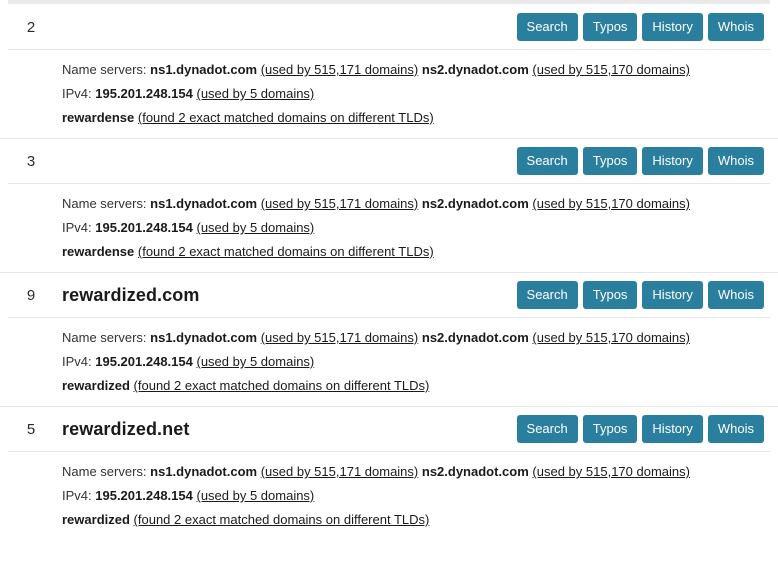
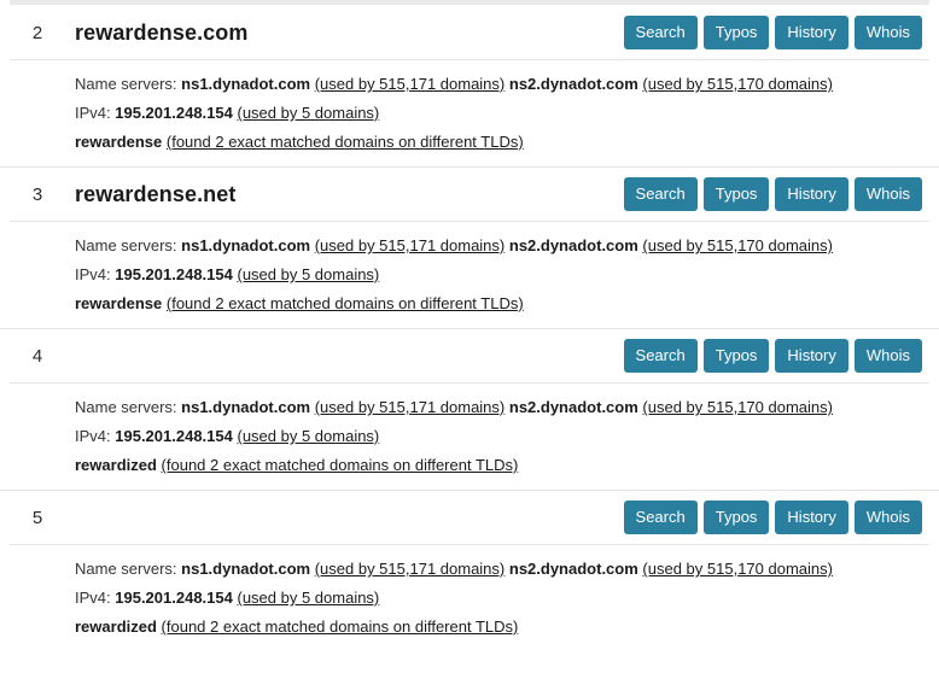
  2
+ rewardense.com
  Search
  Typos
  History
  Whois
  Name servers: ns1.dynadot.com (used by 515,171 domains) ns2.dynadot.com (used by 515,170 domains)
  IPv4: 195.201.248.154 (used by 5 domains)
  rewardense (found 2 exact matched domains on different TLDs)
  3
+ rewardense.net
  Search
  Typos
  History
  Whois
  Name servers: ns1.dynadot.com (used by 515,171 domains) ns2.dynadot.com (used by 515,170 domains)
  IPv4: 195.201.248.154 (used by 5 domains)
  rewardense (found 2 exact matched domains on different TLDs)
- 9
+ 4
- rewardized.com
  Search
  Typos
  History
  Whois
  Name servers: ns1.dynadot.com (used by 515,171 domains) ns2.dynadot.com (used by 515,170 domains)
  IPv4: 195.201.248.154 (used by 5 domains)
  rewardized (found 2 exact matched domains on different TLDs)
  5
- rewardized.net
  Search
  Typos
  History
  Whois
  Name servers: ns1.dynadot.com (used by 515,171 domains) ns2.dynadot.com (used by 515,170 domains)
  IPv4: 195.201.248.154 (used by 5 domains)
  rewardized (found 2 exact matched domains on different TLDs)
